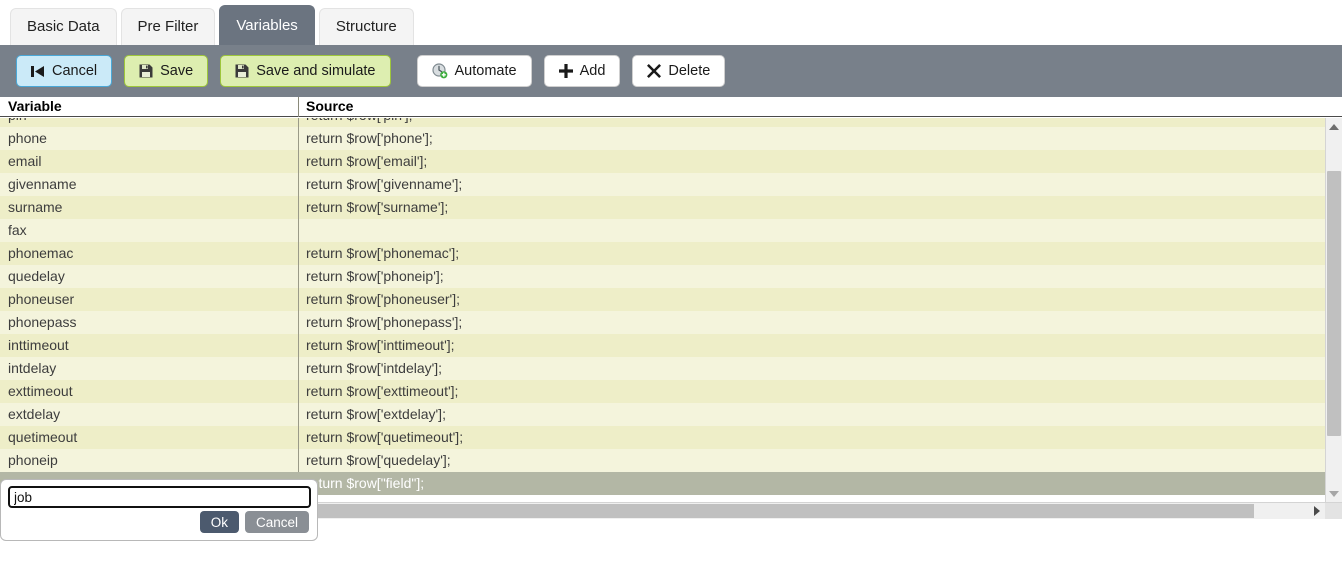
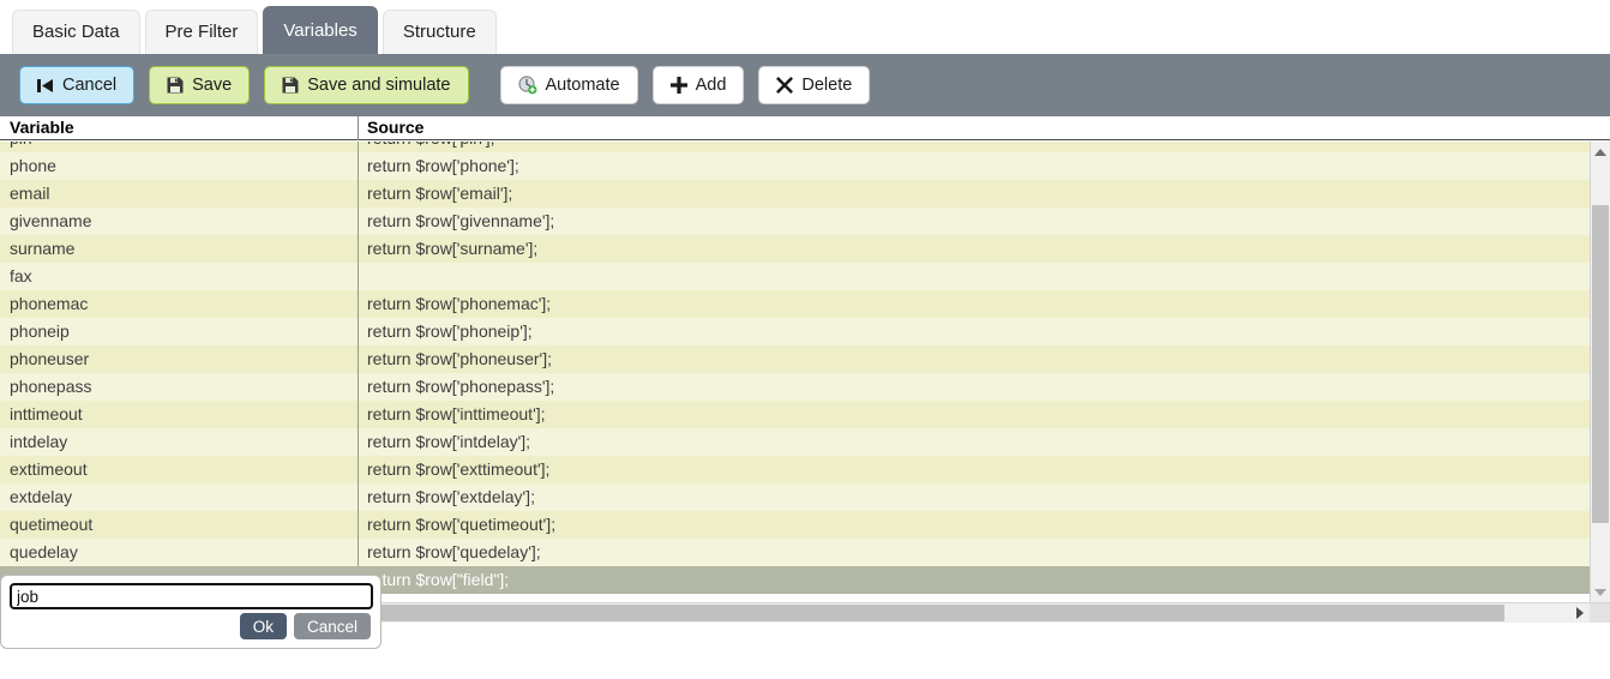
  Basic Data
  Pre Filter
  Variables
  Structure
  Cancel
  Save
  Save and simulate
  Automate
  Add
  Delete
  Variable
  Source
  phone
  return $row['phone'];
  email
  return $row['email'];
  givenname
  return $row['givenname'];
  surname
  return $row['surname'];
  fax
  phonemac
  return $row['phonemac'];
- quedelay
+ phoneip
  return $row['phoneip'];
  phoneuser
  return $row['phoneuser'];
  phonepass
  return $row['phonepass'];
  inttimeout
  return $row['inttimeout'];
  intdelay
  return $row['intdelay'];
  exttimeout
  return $row['exttimeout'];
  extdelay
  return $row['extdelay'];
  quetimeout
  return $row['quetimeout'];
- phoneip
+ quedelay
  return $row['quedelay'];
  turn $row["field"];
  job
  Ok
  Cancel
